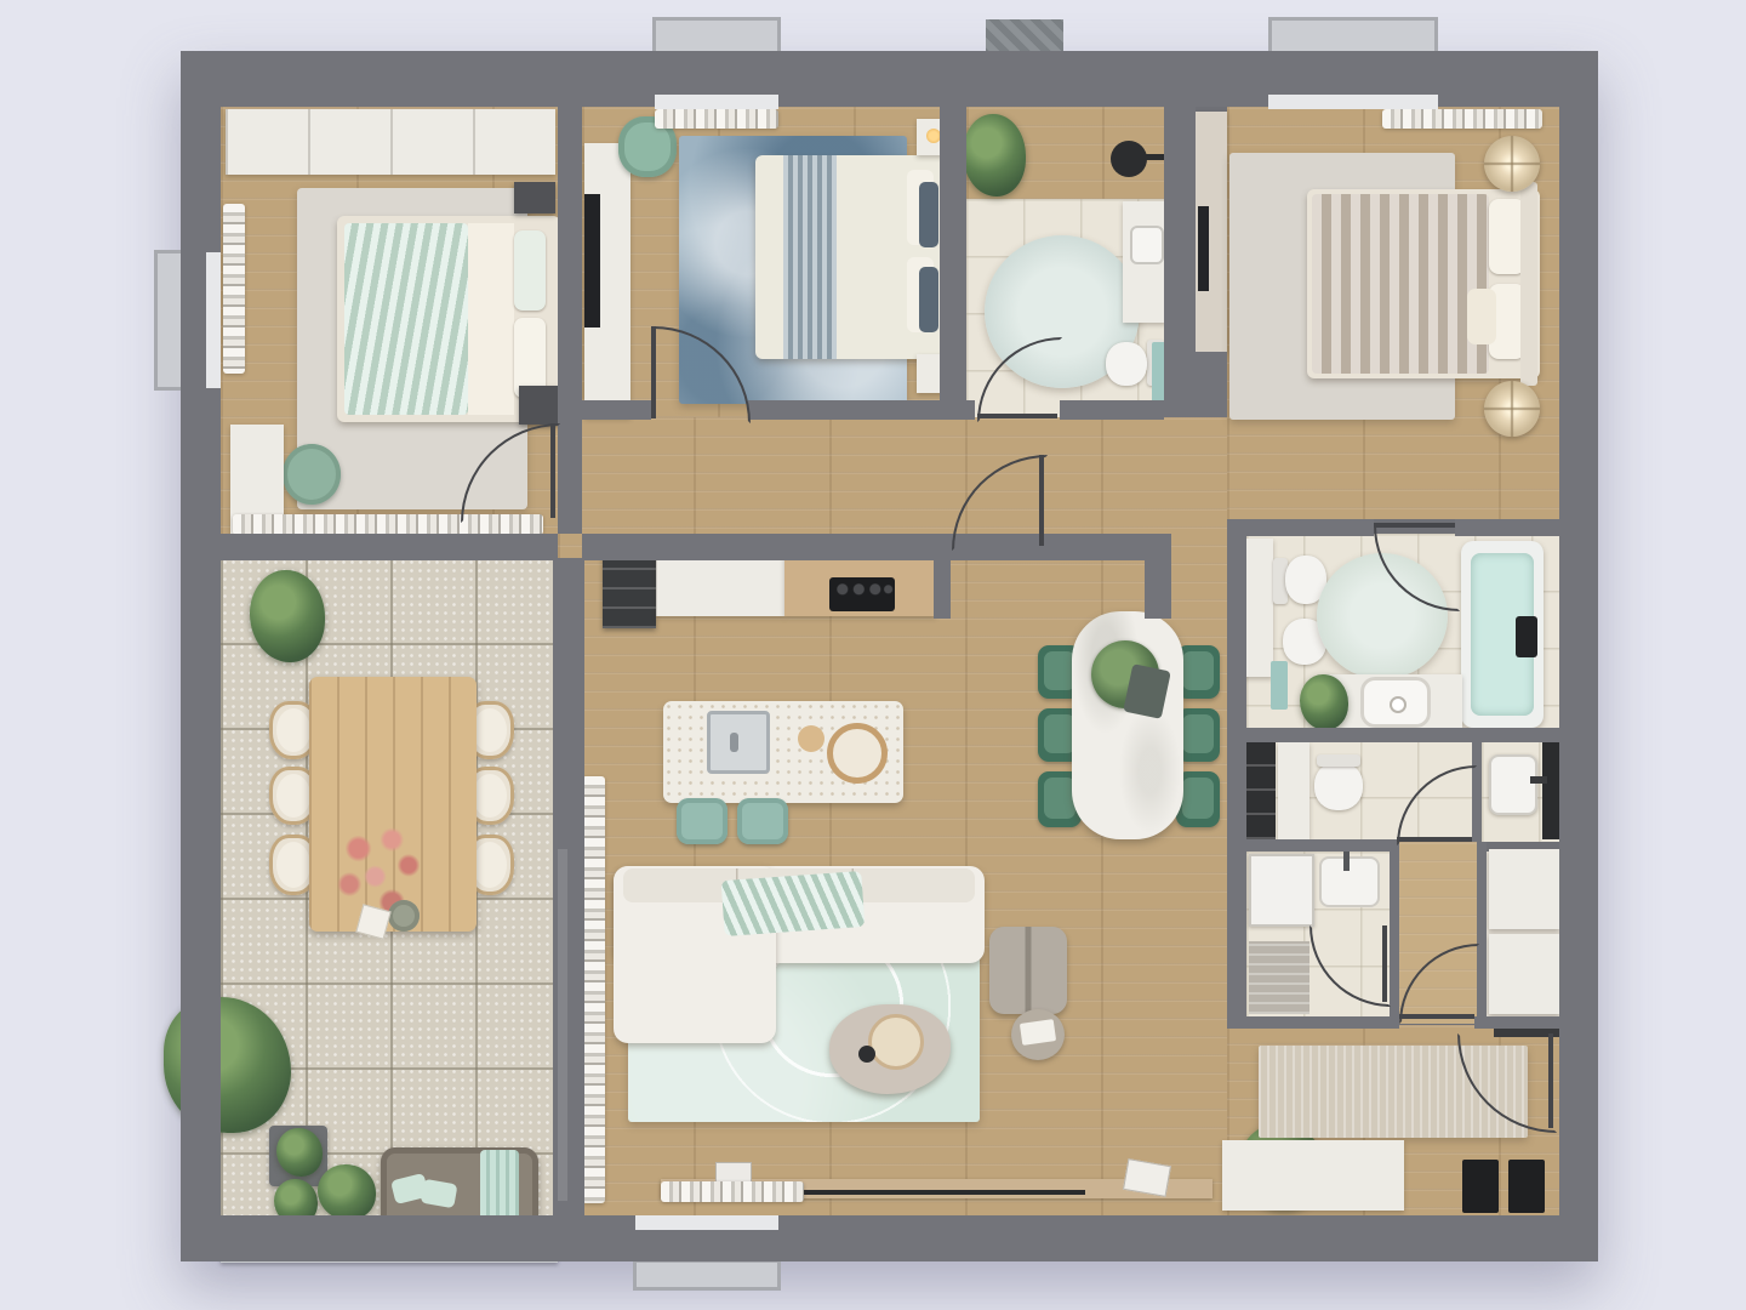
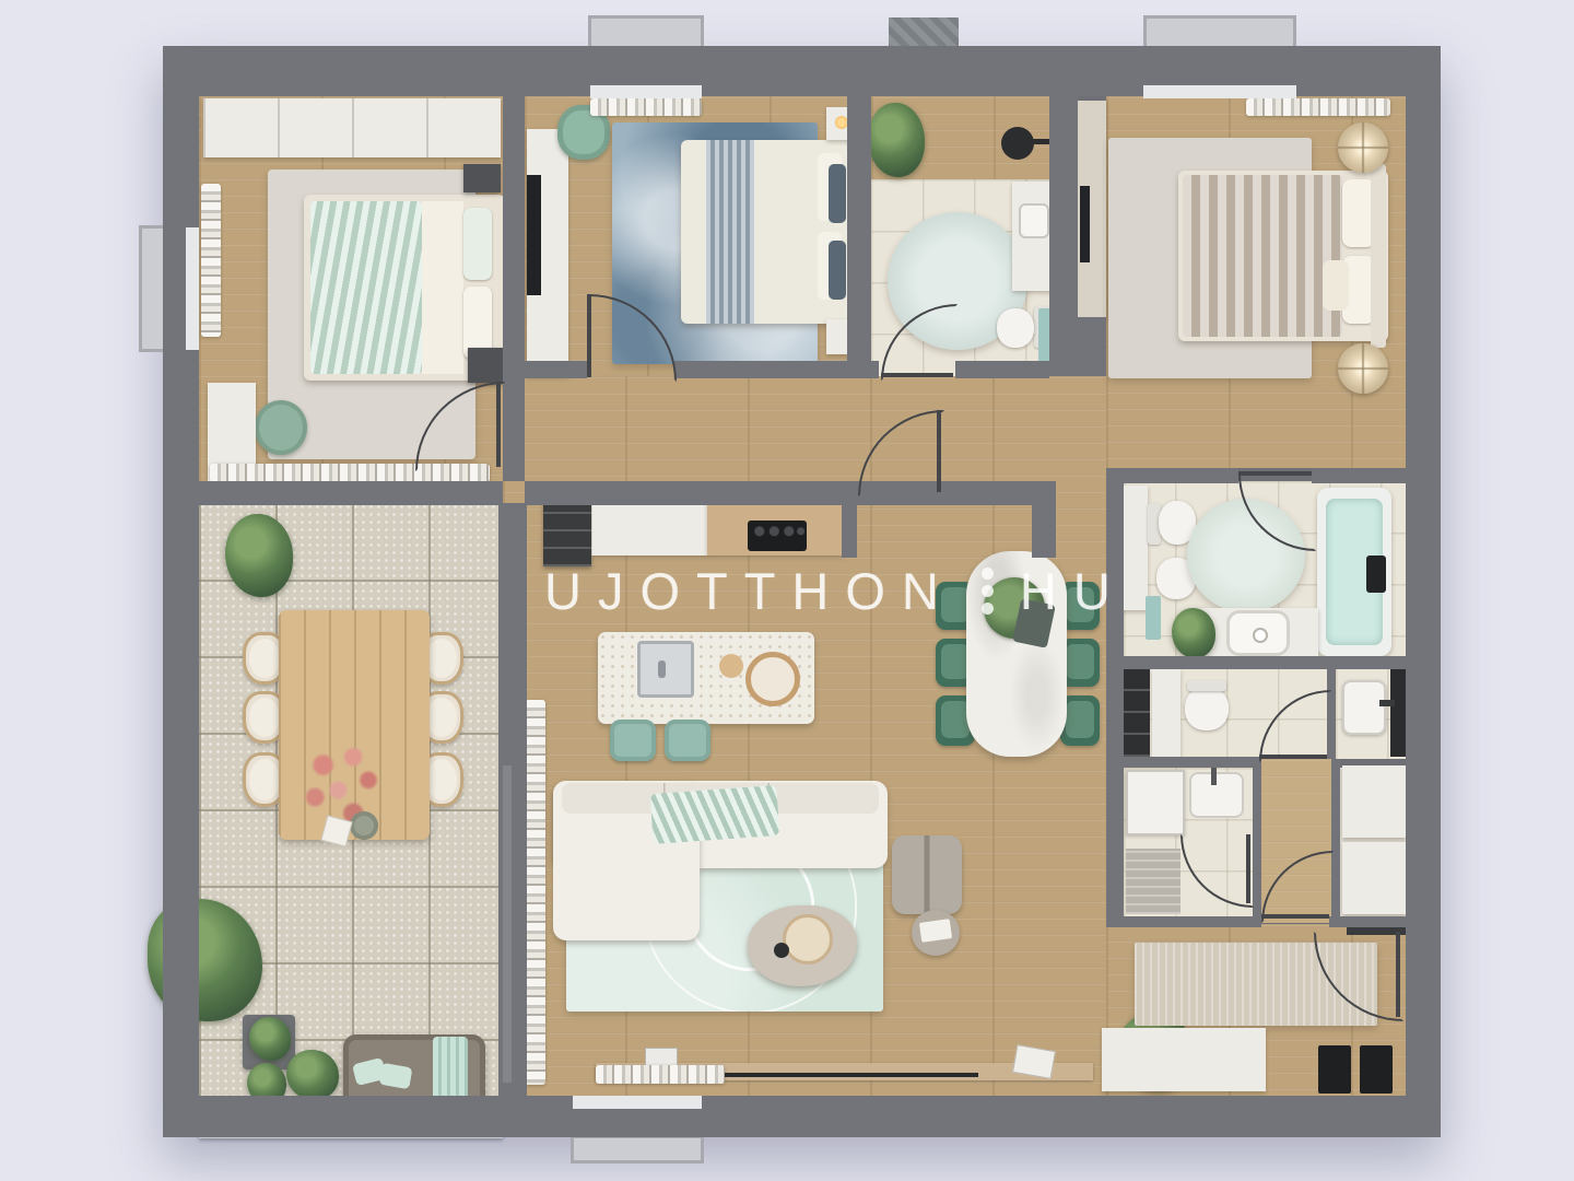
+ UJOTTHON
+ HU
